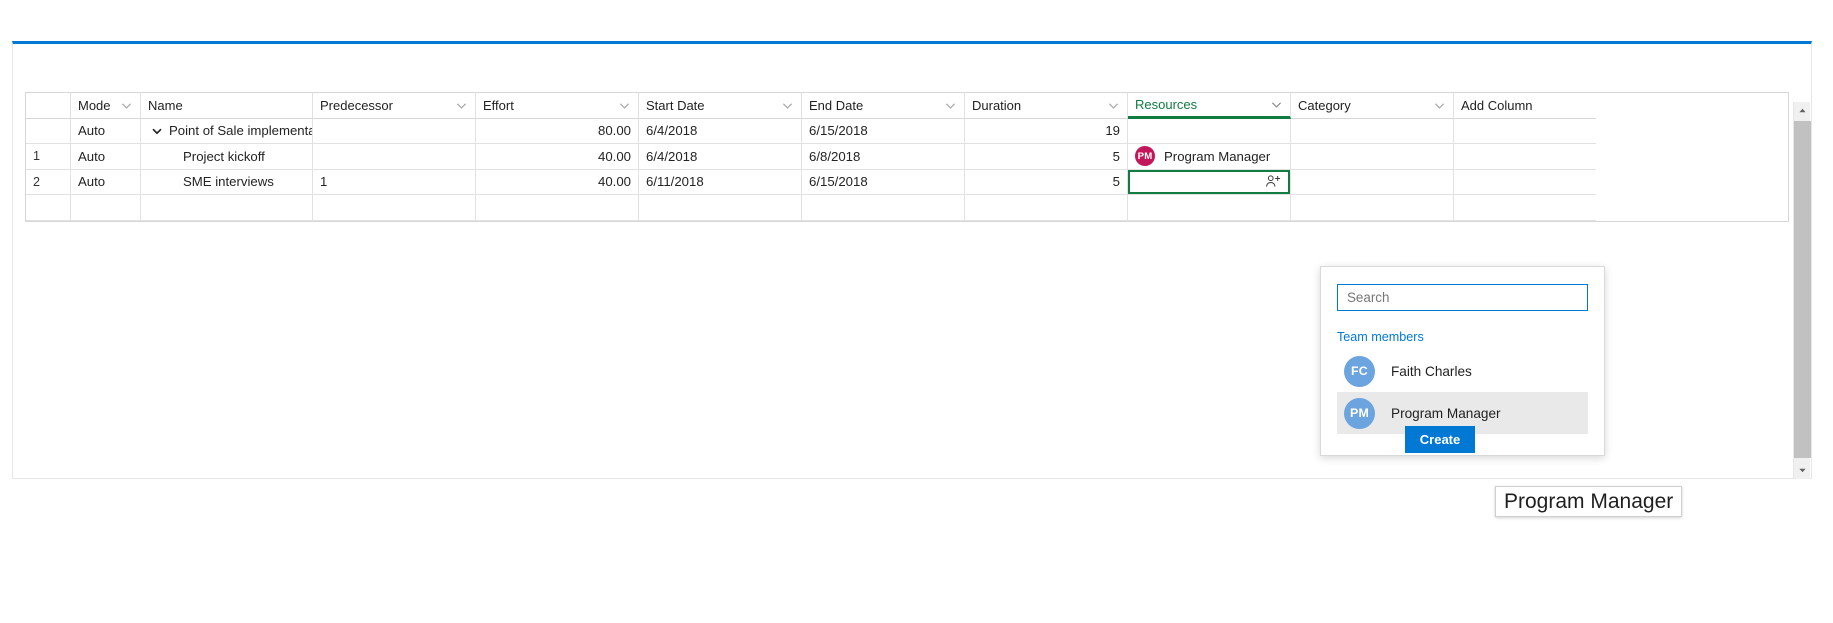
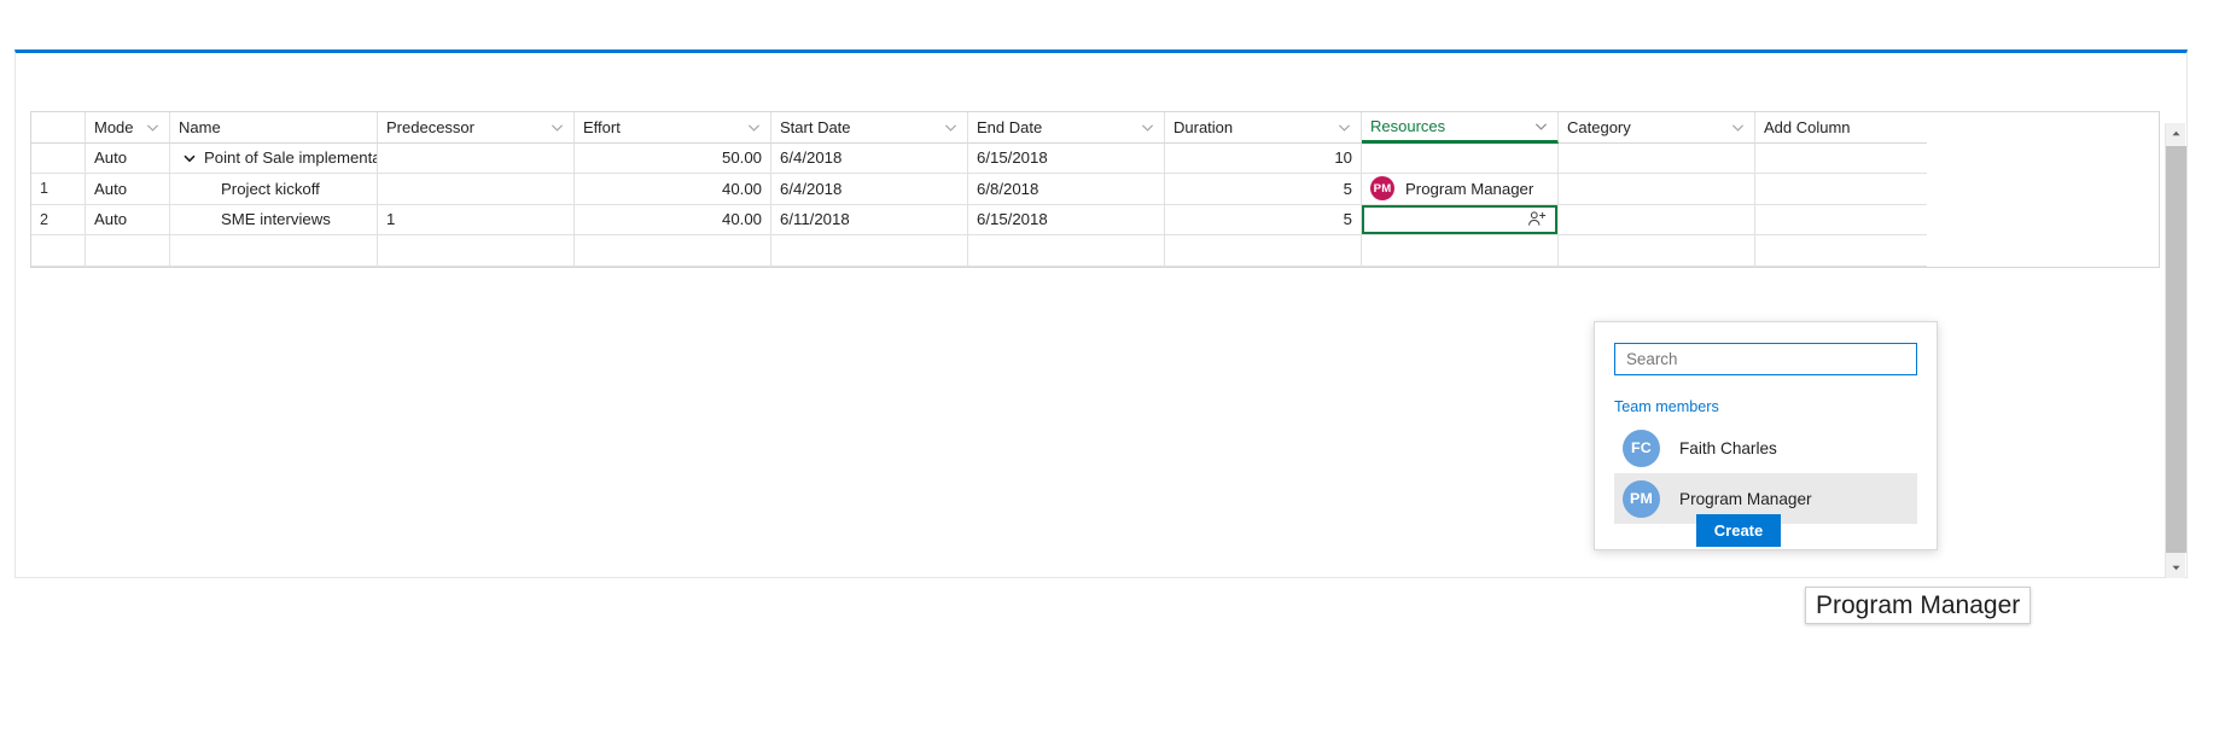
  Mode
  Name
  Predecessor
  Effort
  Start Date
  End Date
  Duration
  Resources
  Category
  Add Column
  Auto
  Point of Sale implementa
- 80.00
+ 50.00
  6/4/2018
  6/15/2018
- 19
+ 10
  1
  Auto
  Project kickoff
  40.00
  6/4/2018
  6/8/2018
  5
  PM
  Program Manager
  2
  Auto
  SME interviews
  1
  40.00
  6/11/2018
  6/15/2018
  5
  Search
  Team members
  FC
  Faith Charles
  PM
  Program Manager
  Create
  Program Manager
